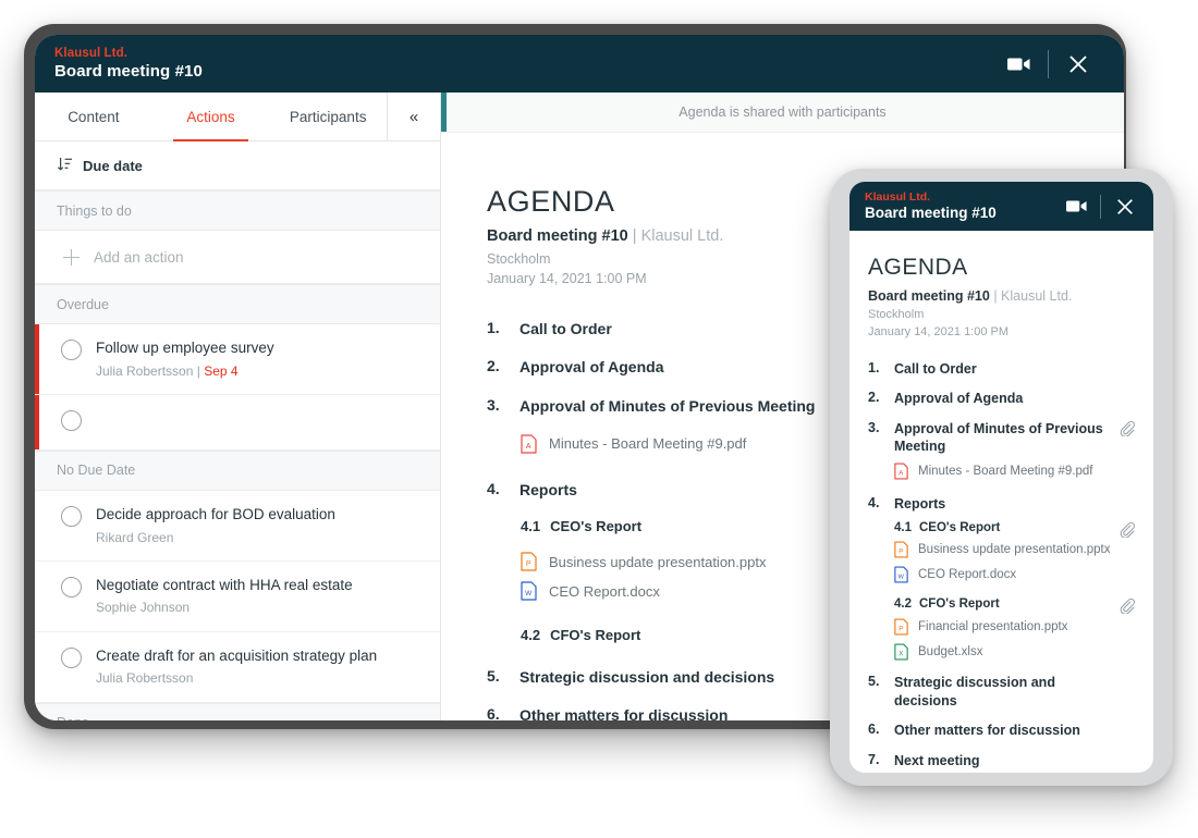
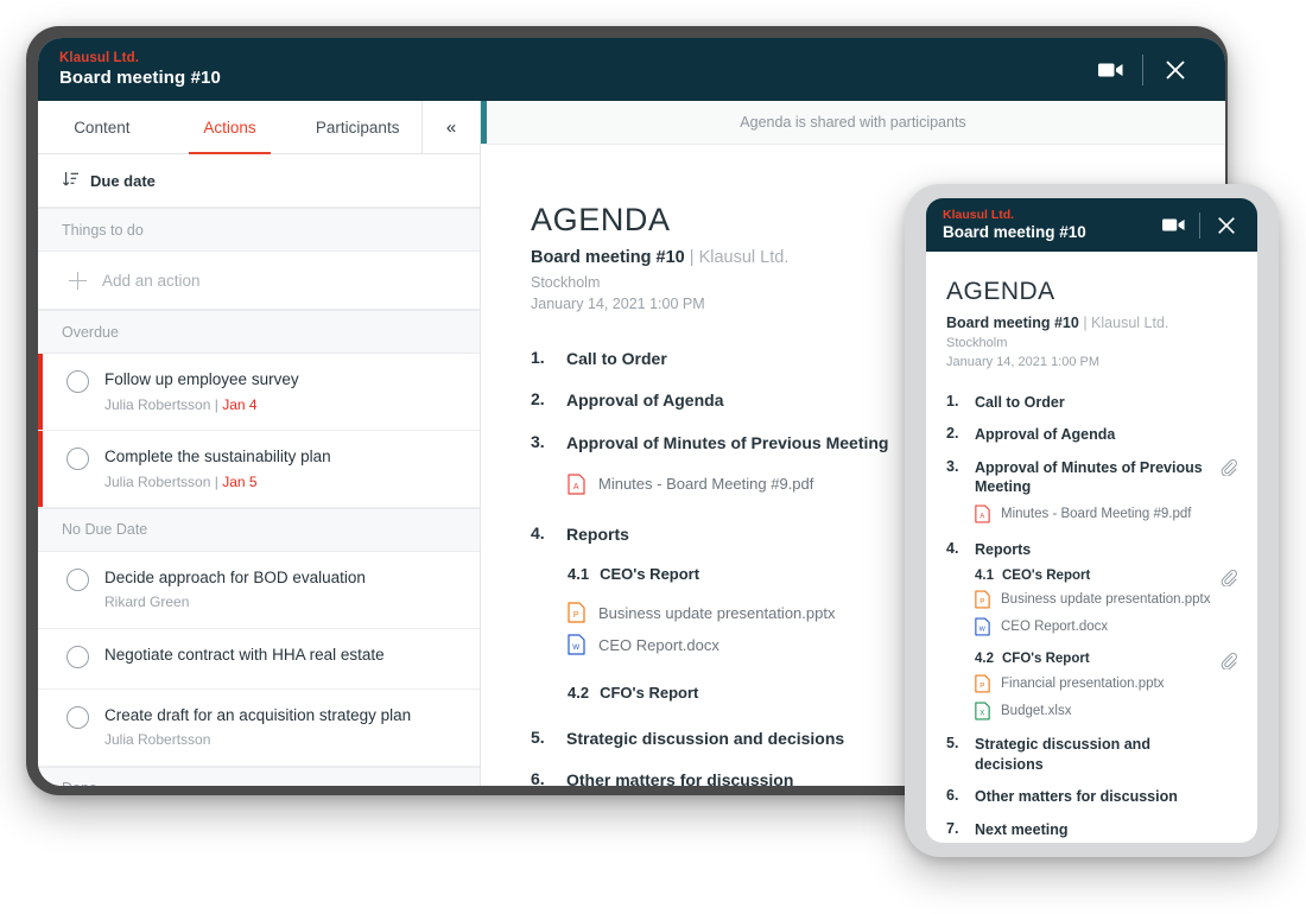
  Klausul Ltd.
  Board meeting #10
  Content
  Actions
  Participants
  «
  Due date
  Things to do
  Add an action
  Overdue
  Follow up employee survey
- Julia Robertsson | Sep 4
+ Julia Robertsson | Jan 4
+ Complete the sustainability plan
+ Julia Robertsson | Jan 5
  No Due Date
  Decide approach for BOD evaluation
  Rikard Green
  Negotiate contract with HHA real estate
- Sophie Johnson
  Create draft for an acquisition strategy plan
  Julia Robertsson
  Agenda is shared with participants
  AGENDA
  Board meeting #10 | Klausul Ltd.
  Stockholm
  January 14, 2021 1:00 PM
  1.
  Call to Order
  2.
  Approval of Agenda
  3.
  Approval of Minutes of Previous Meeting
  Minutes - Board Meeting #9.pdf
  4.
  Reports
  4.1
  CEO's Report
  Business update presentation.pptx
  CEO Report.docx
  4.2
  CFO's Report
  5.
  Strategic discussion and decisions
  6.
  Other matters for discussion
  Klausul Ltd.
  Board meeting #10
  AGENDA
  Board meeting #10 | Klausul Ltd.
  Stockholm
  January 14, 2021 1:00 PM
  1.
  Call to Order
  2.
  Approval of Agenda
  3.
  Approval of Minutes of Previous Meeting
  Minutes - Board Meeting #9.pdf
  4.
  Reports
  4.1
  CEO's Report
  Business update presentation.pptx
  CEO Report.docx
  4.2
  CFO's Report
  Financial presentation.pptx
  Budget.xlsx
  5.
  Strategic discussion and decisions
  6.
  Other matters for discussion
  7.
  Next meeting
